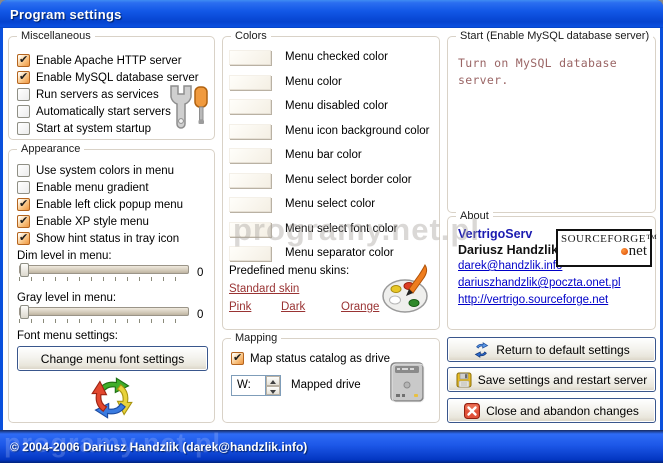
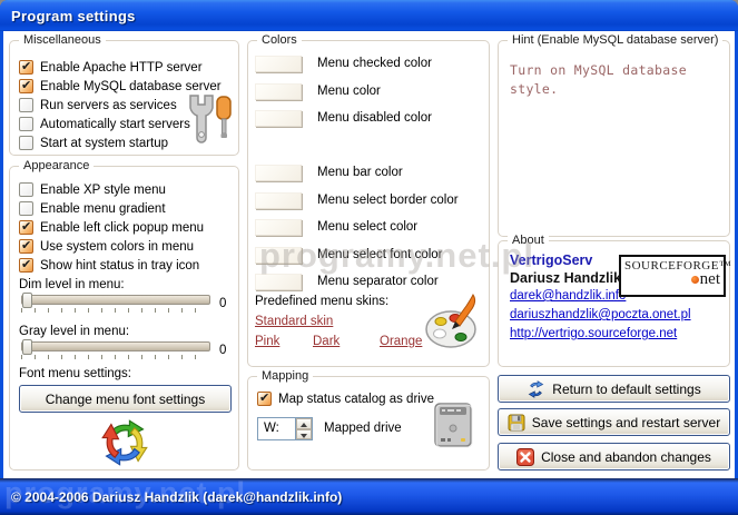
  Program settings
  Miscellaneous
  Enable Apache HTTP server
  Enable MySQL database server
  Run servers as services
  Automatically start servers
  Start at system startup
  Appearance
- Use system colors in menu
+ Enable XP style menu
  Enable menu gradient
  Enable left click popup menu
- Enable XP style menu
+ Use system colors in menu
  Show hint status in tray icon
  Dim level in menu:
  0
  Gray level in menu:
  0
  Font menu settings:
  Change menu font settings
  Colors
  Menu checked color
  Menu color
  Menu disabled color
- Menu icon background color
  Menu bar color
  Menu select border color
  Menu select color
  Menu select font color
  Menu separator color
  Predefined menu skins:
  Standard skin
  Pink
  Dark
  Orange
  Mapping
  Map status catalog as drive
  W:
  Mapped drive
- Start (Enable MySQL database server)
+ Hint (Enable MySQL database server)
- Turn on MySQL database server.
+ Turn on MySQL database style.
  About
  VertrigoServ
  Dariusz Handzlik
  darek@handzlik.inf
  dariuszhandzlik@poczta.onet.pl
  http://vertrigo.sourceforge.net
  SOURCEFORGE™
  net
  Return to default settings
  Save settings and restart server
  Close and abandon changes
  © 2004-2006 Dariusz Handzlik (darek@handzlik.info)
  programy.net.pl
  programy.net.pl
